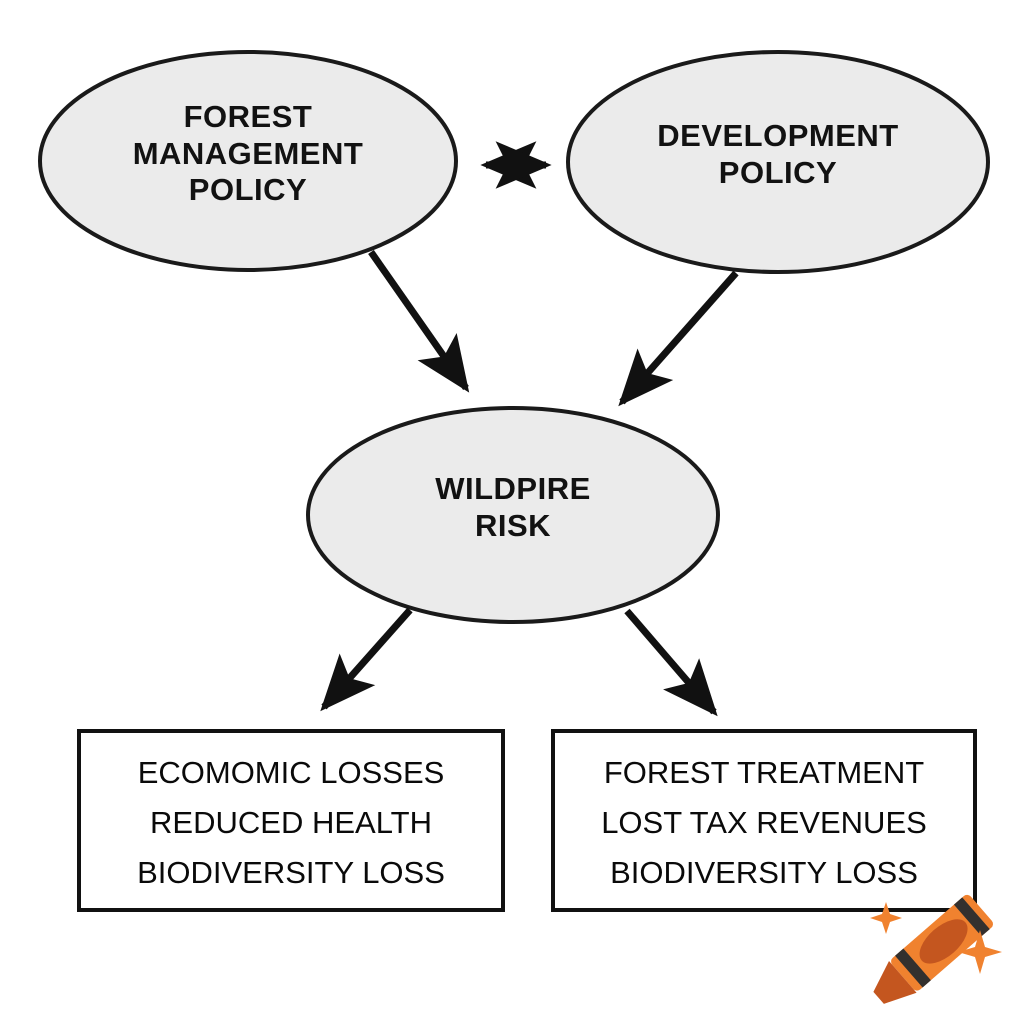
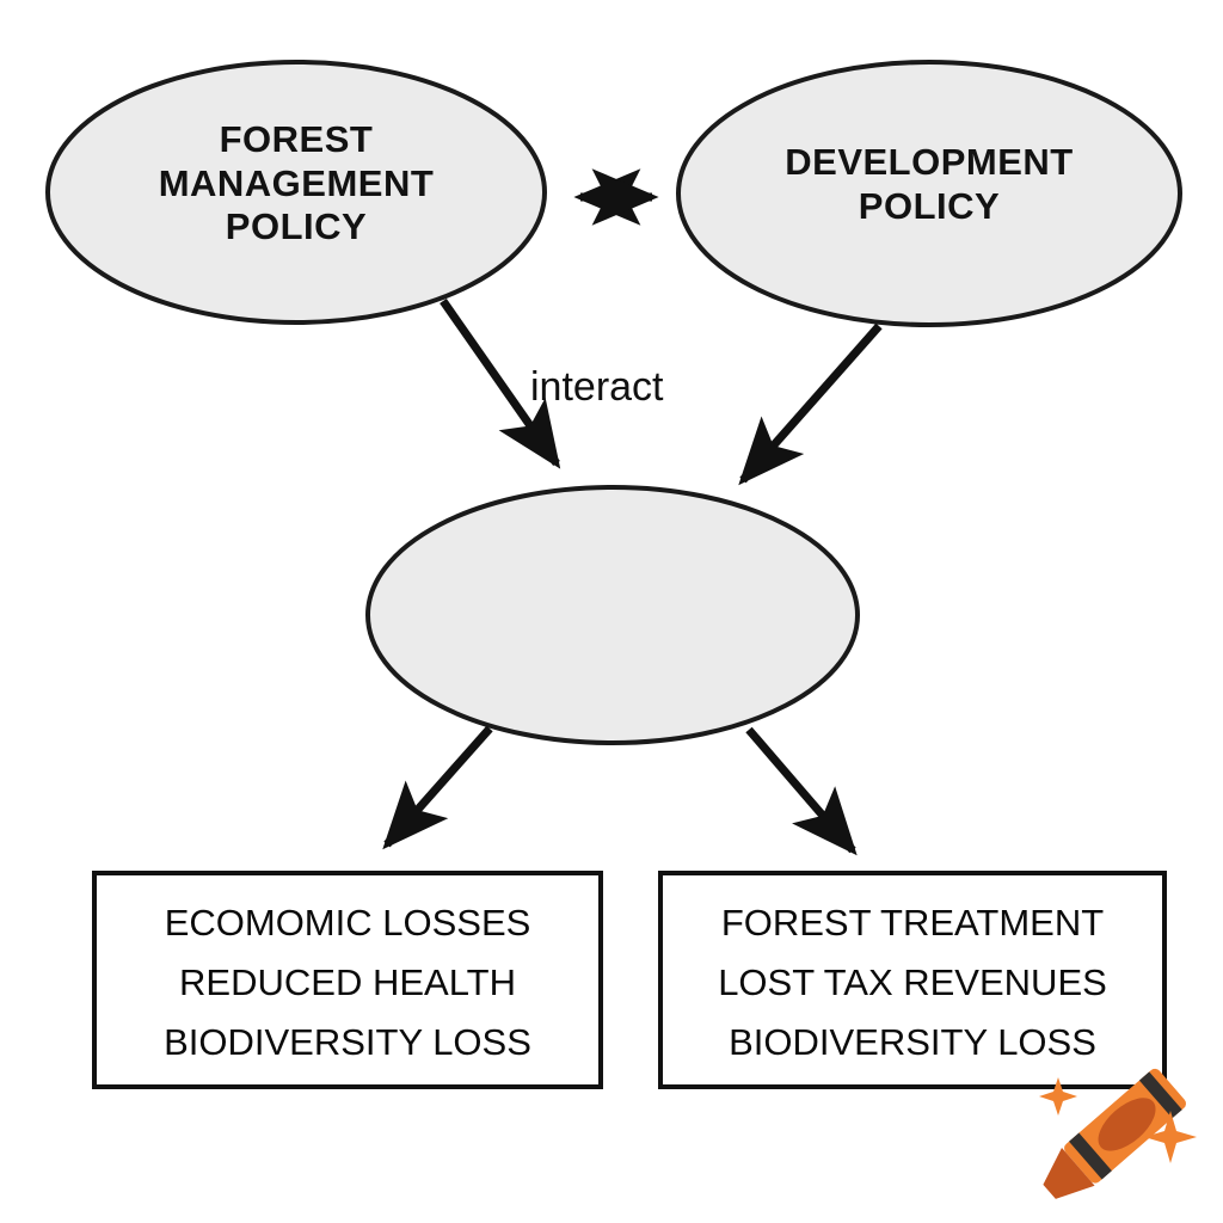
  FOREST
  MANAGEMENT
  POLICY
  DEVELOPMENT
  POLICY
- WILDPIRE
- RISK
  ECOMOMIC LOSSES
  REDUCED HEALTH
  BIODIVERSITY LOSS
  FOREST TREATMENT
  LOST TAX REVENUES
  BIODIVERSITY LOSS
+ interact
